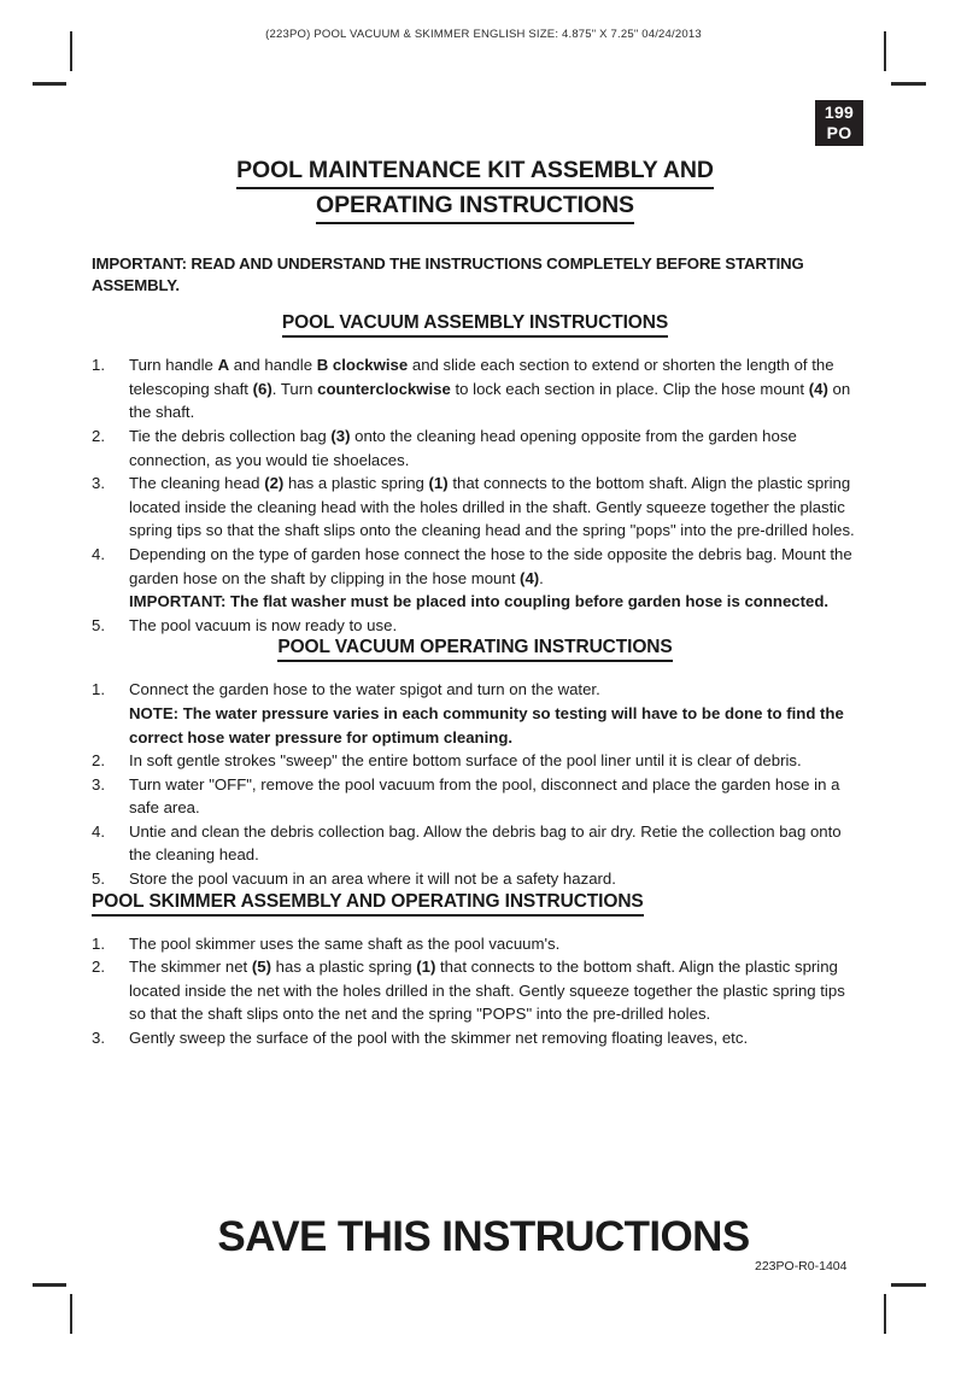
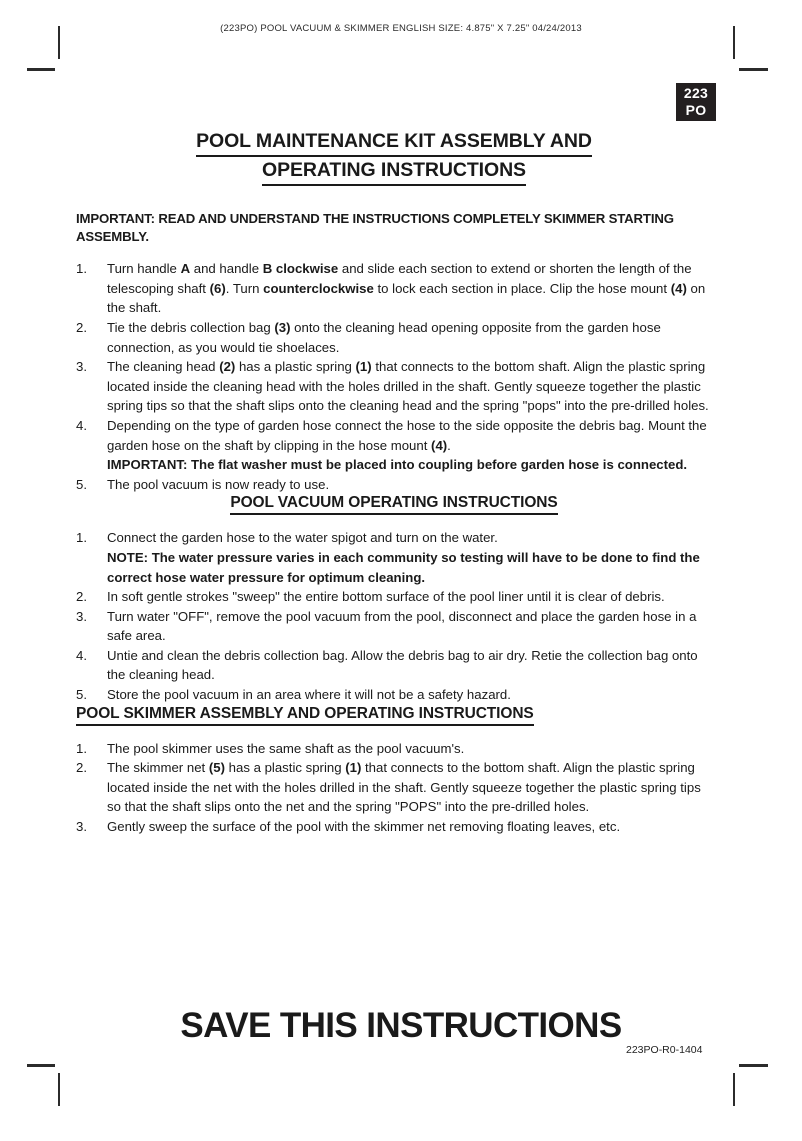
  (223PO) POOL VACUUM & SKIMMER ENGLISH SIZE: 4.875" X 7.25" 04/24/2013
- 199
+ 223
  PO
  POOL MAINTENANCE KIT ASSEMBLY AND
  OPERATING INSTRUCTIONS
- IMPORTANT: READ AND UNDERSTAND THE INSTRUCTIONS COMPLETELY BEFORE STARTING ASSEMBLY.
+ IMPORTANT: READ AND UNDERSTAND THE INSTRUCTIONS COMPLETELY SKIMMER STARTING ASSEMBLY.
- POOL VACUUM ASSEMBLY INSTRUCTIONS
  1.
  Turn handle A and handle B clockwise and slide each section to extend or shorten the length of the telescoping shaft (6). Turn counterclockwise to lock each section in place. Clip the hose mount (4) on the shaft.
  2.
  Tie the debris collection bag (3) onto the cleaning head opening opposite from the garden hose connection, as you would tie shoelaces.
  3.
  The cleaning head (2) has a plastic spring (1) that connects to the bottom shaft. Align the plastic spring located inside the cleaning head with the holes drilled in the shaft. Gently squeeze together the plastic spring tips so that the shaft slips onto the cleaning head and the spring "pops" into the pre-drilled holes.
  4.
  Depending on the type of garden hose connect the hose to the side opposite the debris bag. Mount the garden hose on the shaft by clipping in the hose mount (4).
  IMPORTANT: The flat washer must be placed into coupling before garden hose is connected.
  5.
  The pool vacuum is now ready to use.
  POOL VACUUM OPERATING INSTRUCTIONS
  1.
  Connect the garden hose to the water spigot and turn on the water.
  NOTE: The water pressure varies in each community so testing will have to be done to find the correct hose water pressure for optimum cleaning.
  2.
  In soft gentle strokes "sweep" the entire bottom surface of the pool liner until it is clear of debris.
  3.
  Turn water "OFF", remove the pool vacuum from the pool, disconnect and place the garden hose in a safe area.
  4.
  Untie and clean the debris collection bag. Allow the debris bag to air dry. Retie the collection bag onto the cleaning head.
  5.
  Store the pool vacuum in an area where it will not be a safety hazard.
  POOL SKIMMER ASSEMBLY AND OPERATING INSTRUCTIONS
  1.
  The pool skimmer uses the same shaft as the pool vacuum's.
  2.
  The skimmer net (5) has a plastic spring (1) that connects to the bottom shaft. Align the plastic spring located inside the net with the holes drilled in the shaft. Gently squeeze together the plastic spring tips so that the shaft slips onto the net and the spring "POPS" into the pre-drilled holes.
  3.
  Gently sweep the surface of the pool with the skimmer net removing floating leaves, etc.
  SAVE THIS INSTRUCTIONS
  223PO-R0-1404
